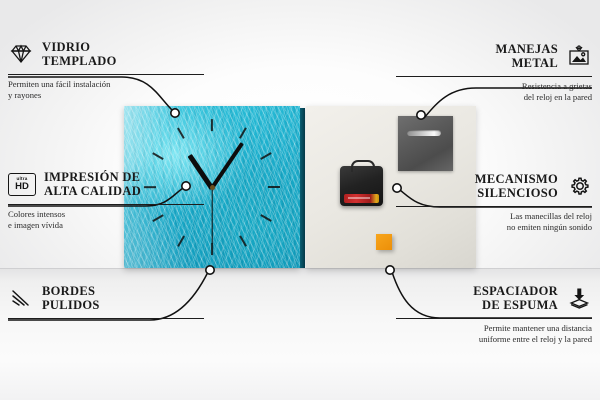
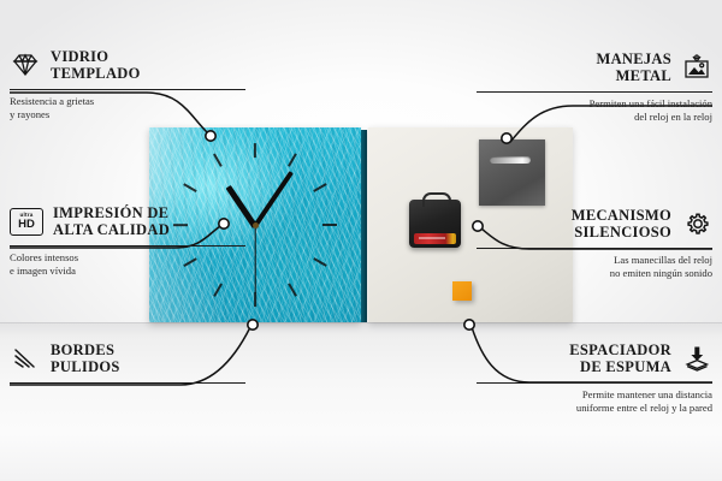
  VIDRIO
  TEMPLADO
- Permiten una fácil instalación
+ Resistencia a grietas
  y rayones
  HD
  IMPRESIÓN DE
  ALTA CALIDAD
  Colores intensos
  e imagen vívida
  BORDES
  PULIDOS
  MANEJAS
  METAL
- Resistencia a grietas
+ Permiten una fácil instalación
- del reloj en la pared
+ del reloj en la reloj
  MECANISMO
  SILENCIOSO
  Las manecillas del reloj
  no emiten ningún sonido
  ESPACIADOR
  DE ESPUMA
  Permite mantener una distancia
  uniforme entre el reloj y la pared
